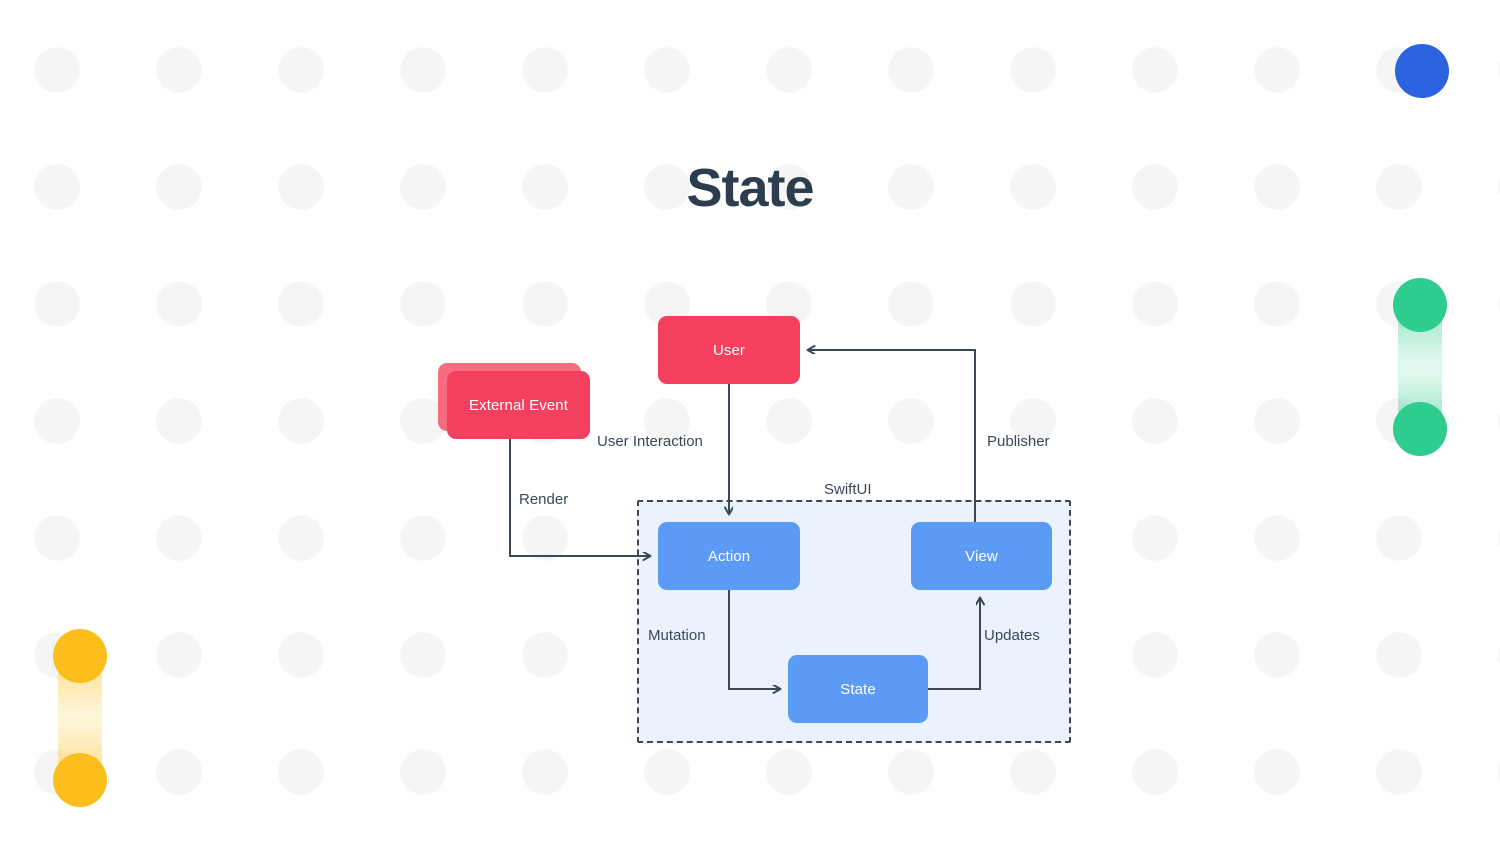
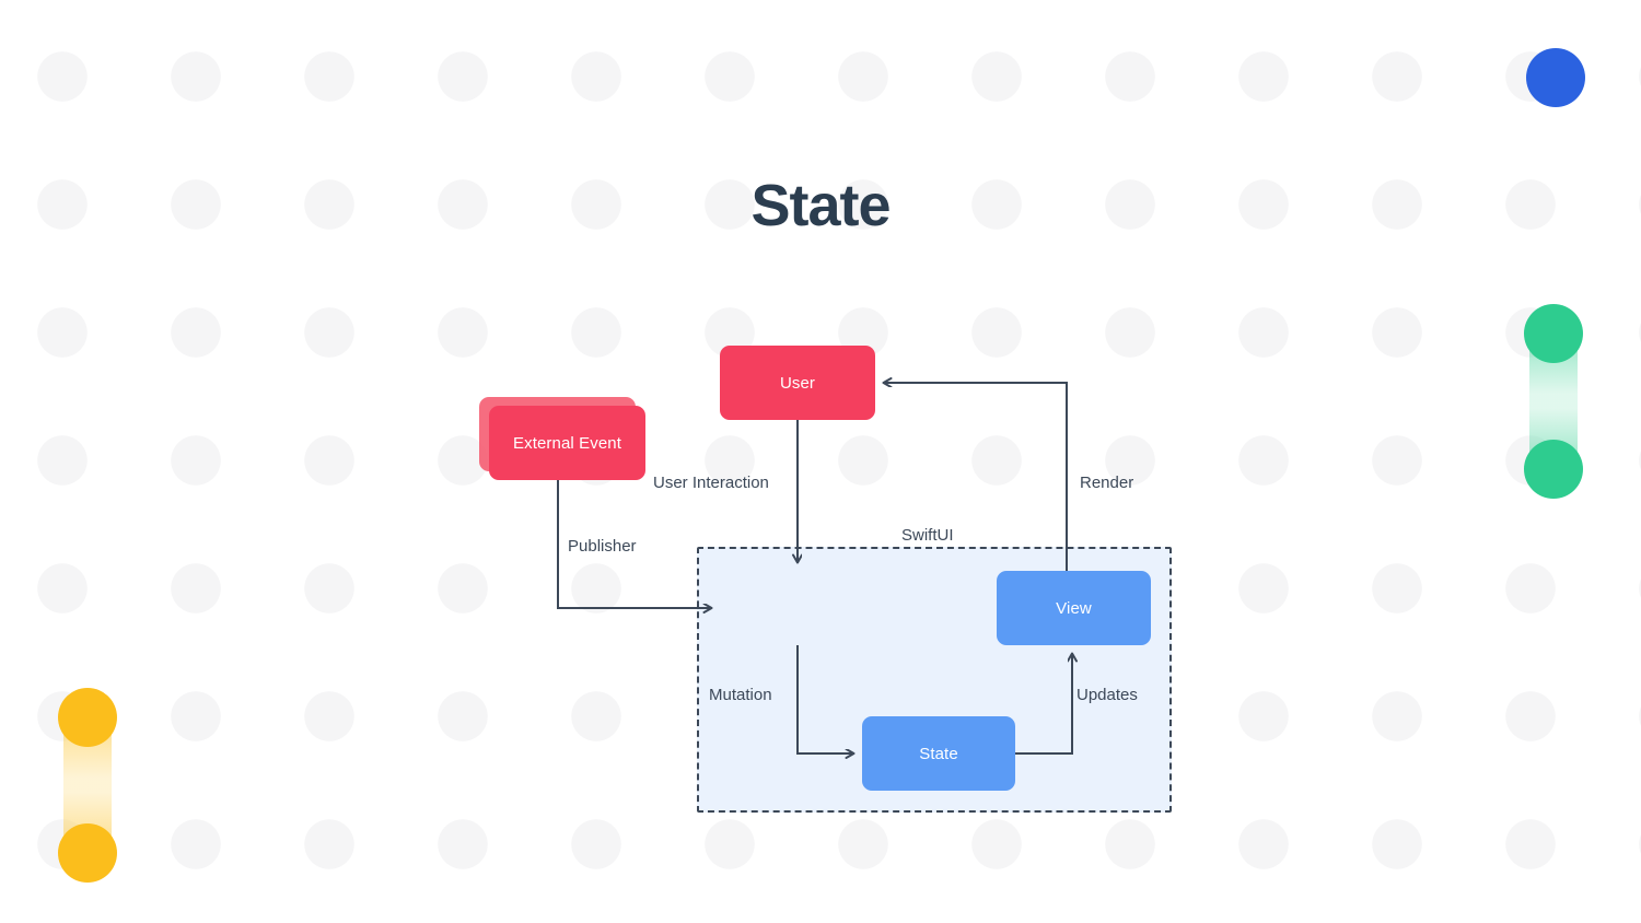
  State
  User
  External Event
- Action
  View
  State
  SwiftUI
  User Interaction
- Render
+ Publisher
  Mutation
  Updates
- Publisher
+ Render
